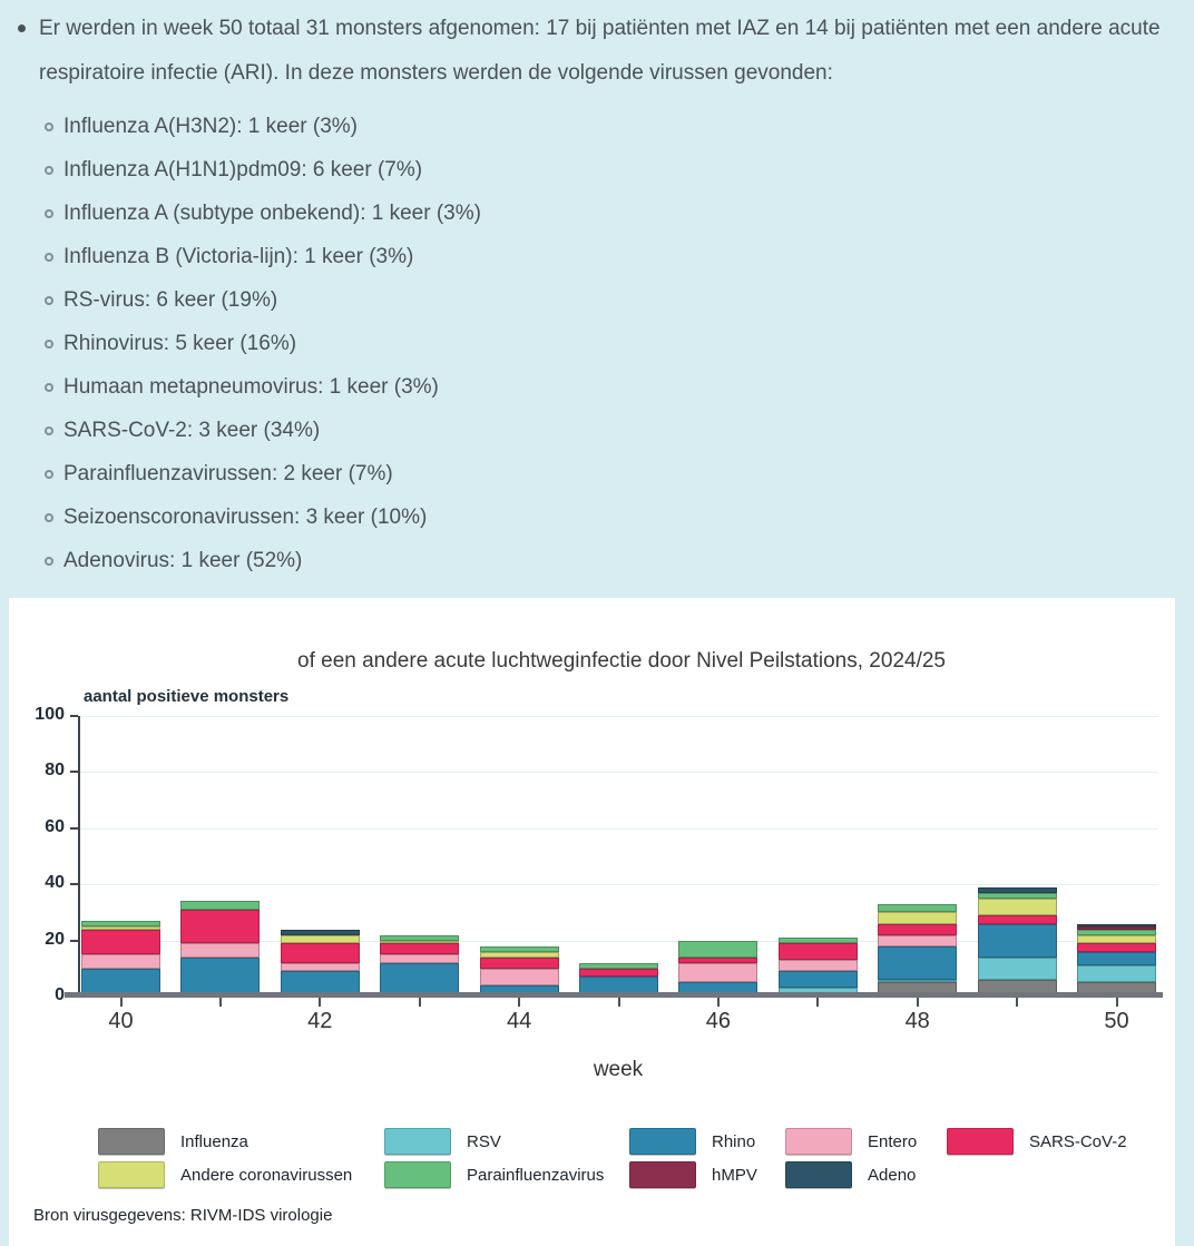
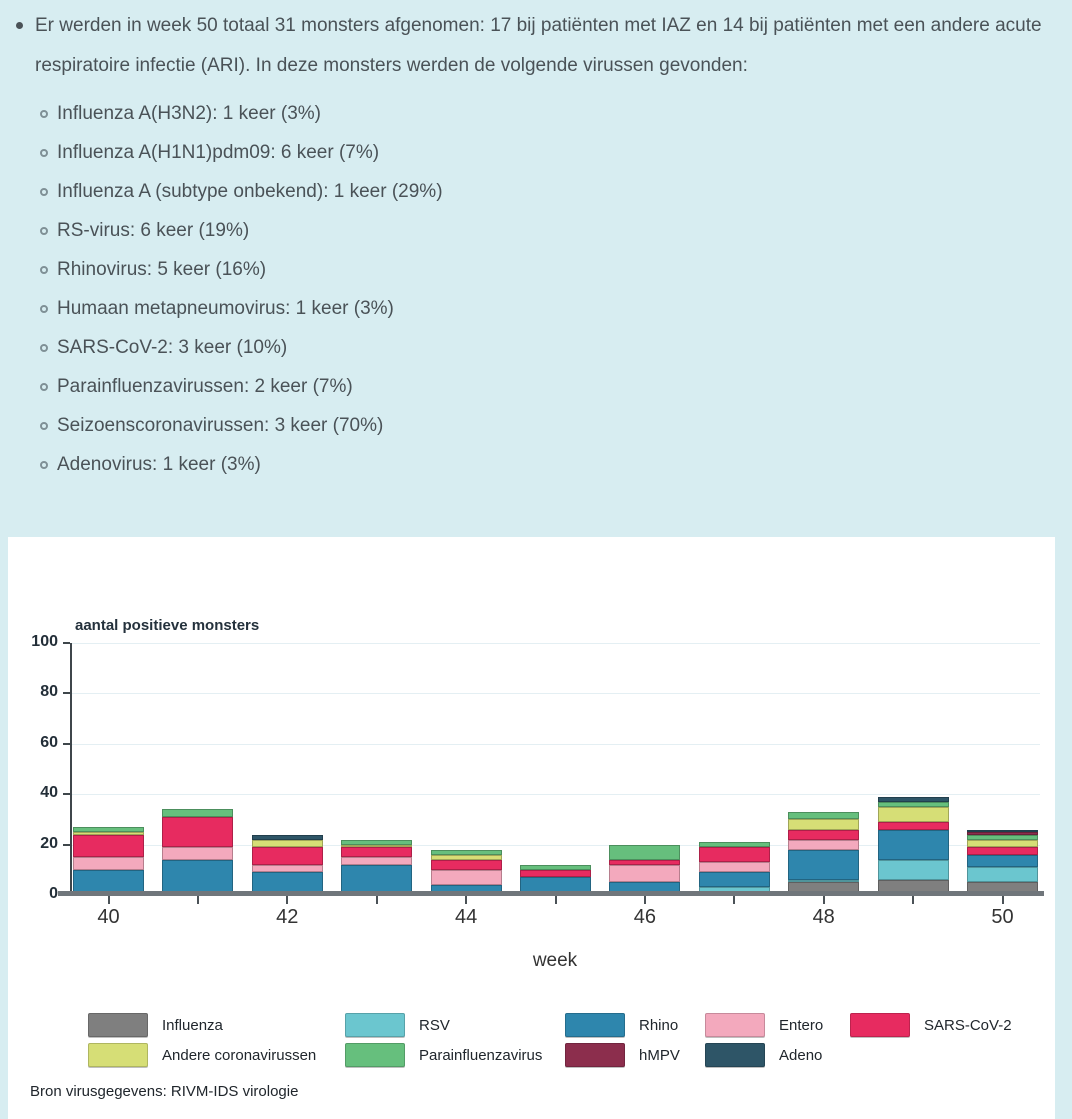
  Er werden in week 50 totaal 31 monsters afgenomen: 17 bij patiënten met IAZ en 14 bij patiënten met een andere acute respiratoire infectie (ARI). In deze monsters werden de volgende virussen gevonden:
  Influenza A(H3N2): 1 keer (3%)
  Influenza A(H1N1)pdm09: 6 keer (7%)
- Influenza A (subtype onbekend): 1 keer (3%)
+ Influenza A (subtype onbekend): 1 keer (29%)
- Influenza B (Victoria-lijn): 1 keer (3%)
  RS-virus: 6 keer (19%)
  Rhinovirus: 5 keer (16%)
  Humaan metapneumovirus: 1 keer (3%)
- SARS-CoV-2: 3 keer (34%)
+ SARS-CoV-2: 3 keer (10%)
  Parainfluenzavirussen: 2 keer (7%)
- Seizoenscoronavirussen: 3 keer (10%)
+ Seizoenscoronavirussen: 3 keer (70%)
- Adenovirus: 1 keer (52%)
+ Adenovirus: 1 keer (3%)
- of een andere acute luchtweginfectie door Nivel Peilstations, 2024/25
  aantal positieve monsters
  0
  20
  40
  60
  80
  100
  40
  42
  44
  46
  48
  50
  week
  Influenza
  RSV
  Rhino
  Entero
  SARS-CoV-2
  Andere coronavirussen
  Parainfluenzavirus
  hMPV
  Adeno
  Bron virusgegevens: RIVM-IDS virologie
